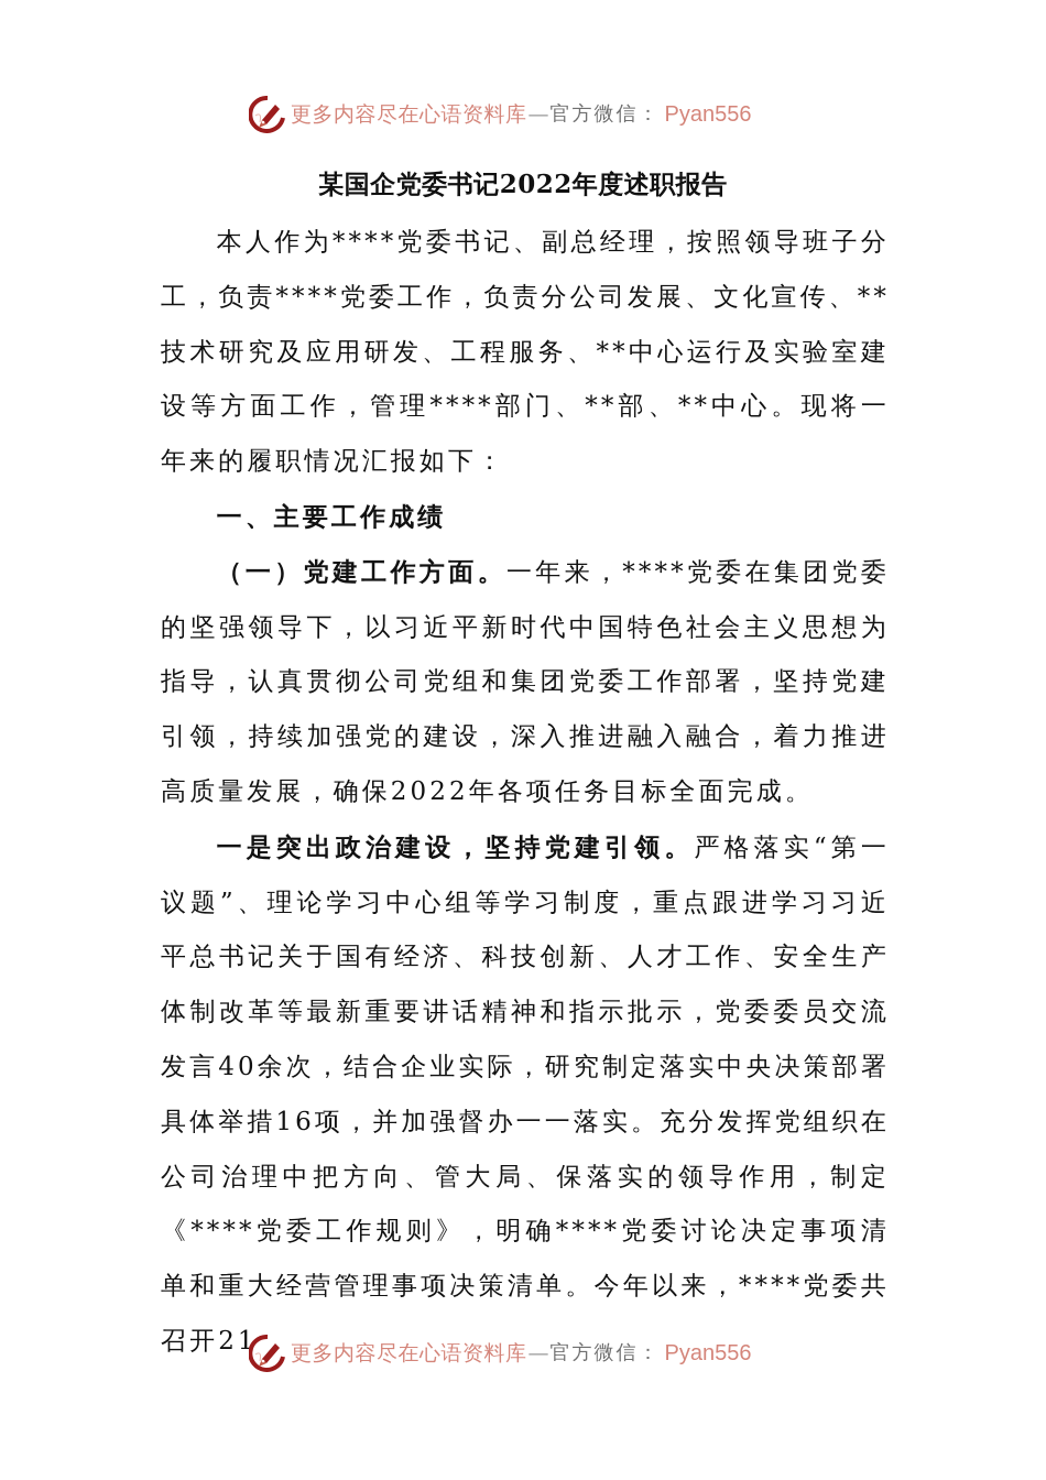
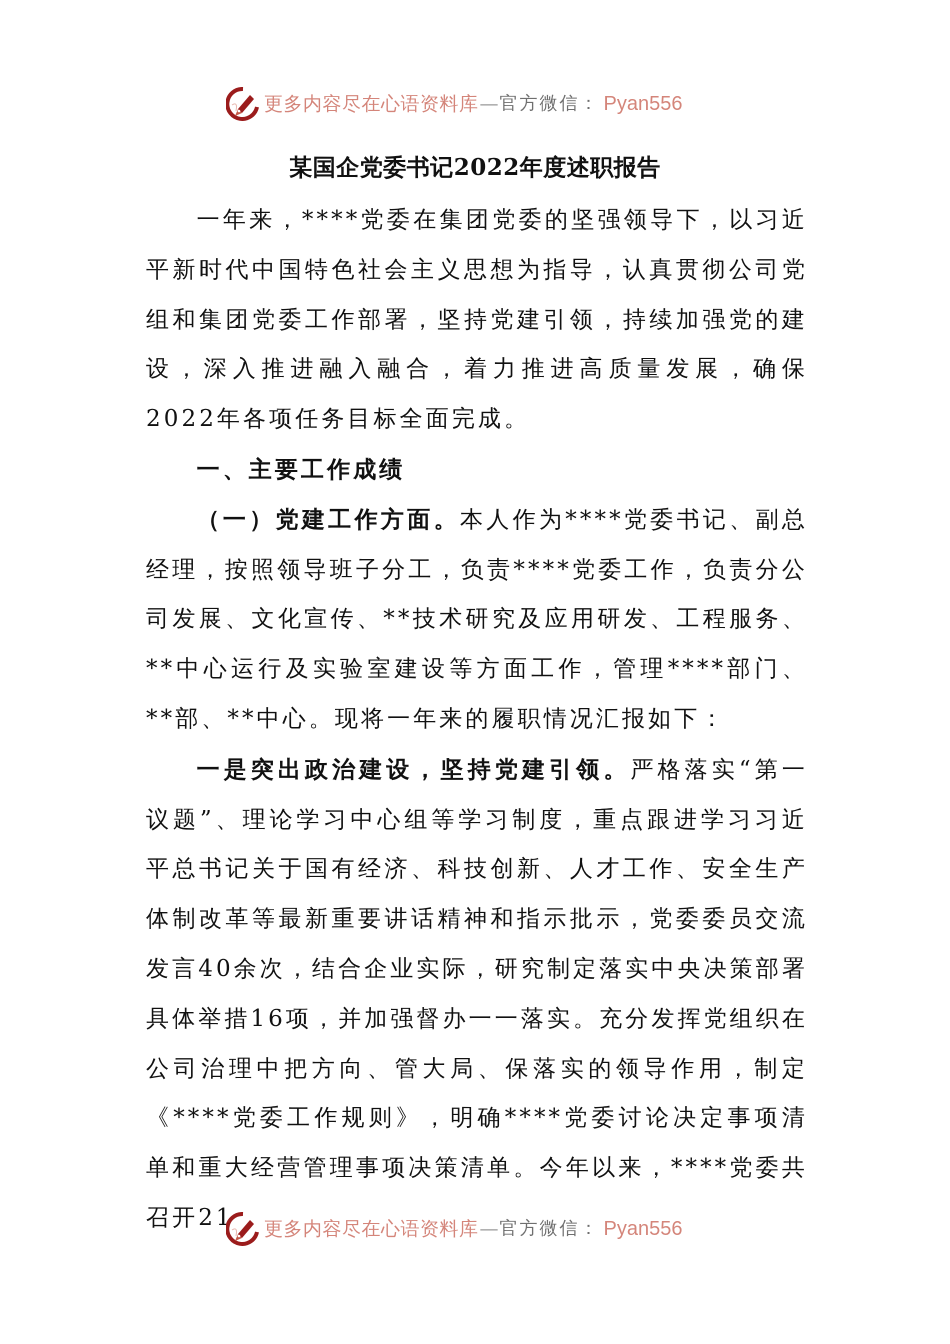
  更多内容尽在心语资料库
  —
  官方微信：
  Pyan556
  某国企党委书记2022年度述职报告
- 本人作为****党委书记、副总经理，按照领导班子分工，负责****党委工作，负责分公司发展、文化宣传、**技术研究及应用研发、工程服务、**中心运行及实验室建设等方面工作，管理****部门、**部、**中心。现将一年来的履职情况汇报如下：
+ 一年来，****党委在集团党委的坚强领导下，以习近平新时代中国特色社会主义思想为指导，认真贯彻公司党组和集团党委工作部署，坚持党建引领，持续加强党的建设，深入推进融入融合，着力推进高质量发展，确保2022年各项任务目标全面完成。
  一、主要工作成绩
- （一）党建工作方面。一年来，****党委在集团党委的坚强领导下，以习近平新时代中国特色社会主义思想为指导，认真贯彻公司党组和集团党委工作部署，坚持党建引领，持续加强党的建设，深入推进融入融合，着力推进高质量发展，确保2022年各项任务目标全面完成。
+ （一）党建工作方面。本人作为****党委书记、副总经理，按照领导班子分工，负责****党委工作，负责分公司发展、文化宣传、**技术研究及应用研发、工程服务、**中心运行及实验室建设等方面工作，管理****部门、**部、**中心。现将一年来的履职情况汇报如下：
  一是突出政治建设，坚持党建引领。严格落实“第一议题”、理论学习中心组等学习制度，重点跟进学习习近平总书记关于国有经济、科技创新、人才工作、安全生产体制改革等最新重要讲话精神和指示批示，党委委员交流发言40余次，结合企业实际，研究制定落实中央决策部署具体举措16项，并加强督办一一落实。充分发挥党组织在公司治理中把方向、管大局、保落实的领导作用，制定《****党委工作规则》，明确****党委讨论决定事项清单和重大经营管理事项决策清单。今年以来，****党委共召开21
  更多内容尽在心语资料库
  —
  官方微信：
  Pyan556
